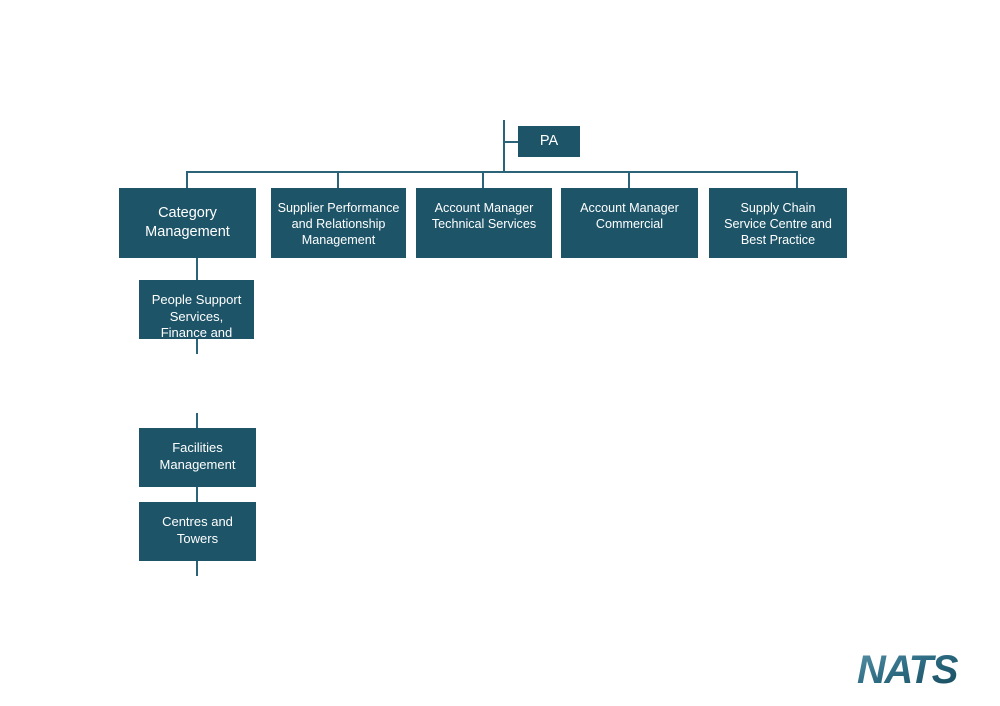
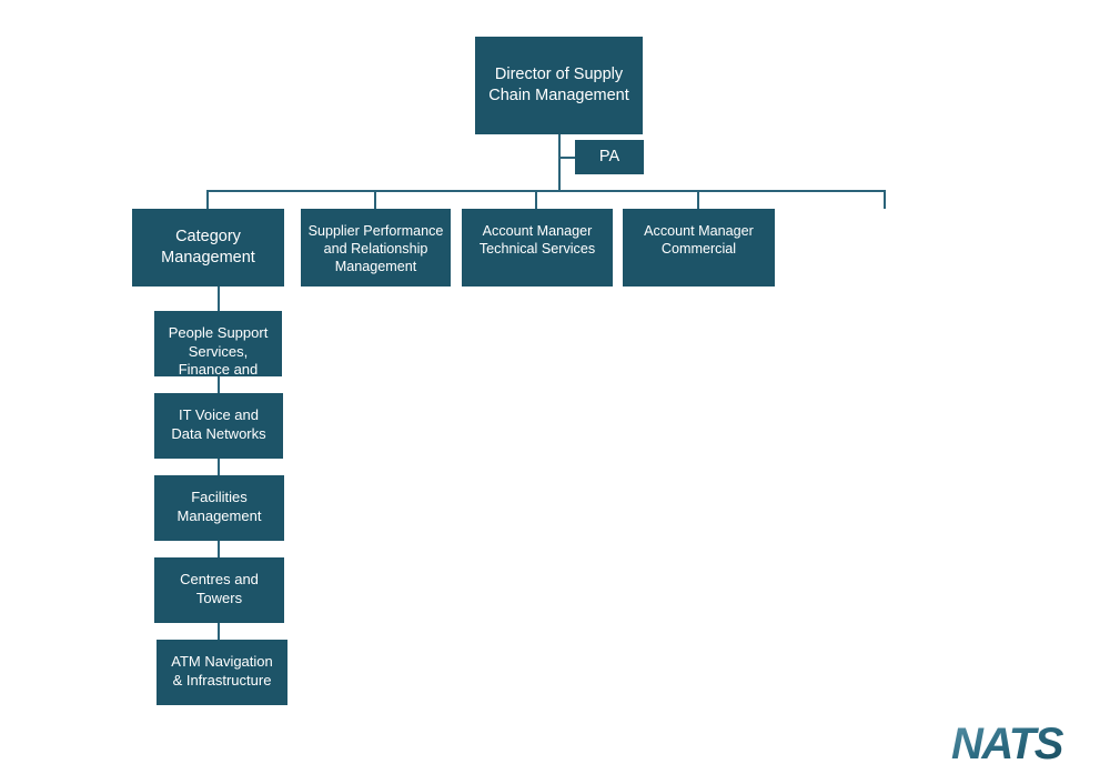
+ Director of Supply
+ Chain Management
  PA
  Category
  Management
  Supplier Performance
  and Relationship
  Management
  Account Manager
  Technical Services
  Account Manager
  Commercial
- Supply Chain
- Service Centre and
- Best Practice
  People Support
  Services,
  Finance and
+ IT Voice and
+ Data Networks
  Facilities
  Management
  Centres and
  Towers
+ ATM Navigation
+ & Infrastructure
  NATS
